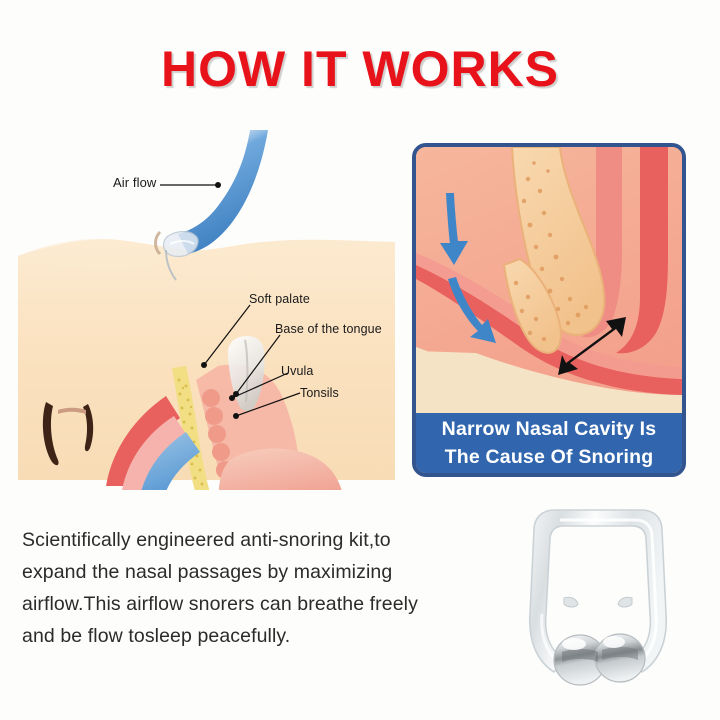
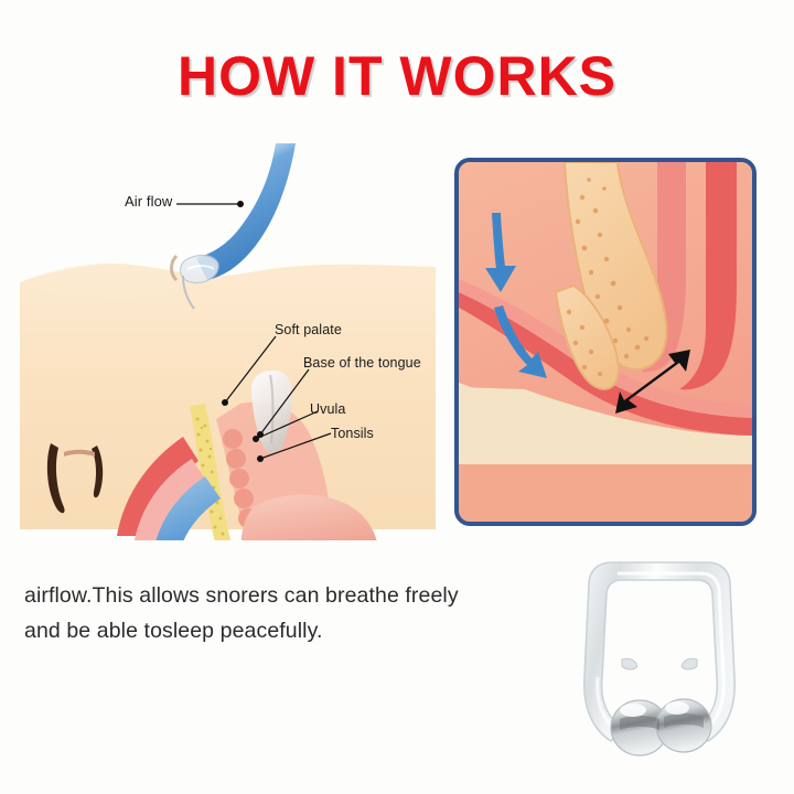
  HOW IT WORKS
  Air flow
  Soft palate
  Base of the tongue
  Uvula
  Tonsils
- Narrow Nasal Cavity Is
- The Cause Of Snoring
- Scientifically engineered anti-snoring kit,to
- expand the nasal passages by maximizing
- airflow.This airflow snorers can breathe freely
+ airflow.This allows snorers can breathe freely
- and be flow tosleep peacefully.
+ and be able tosleep peacefully.
